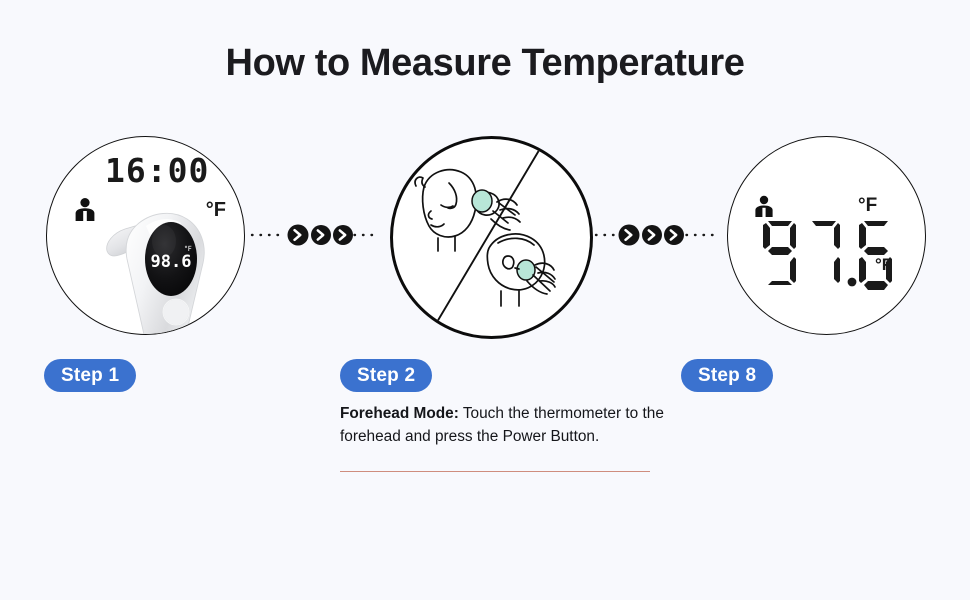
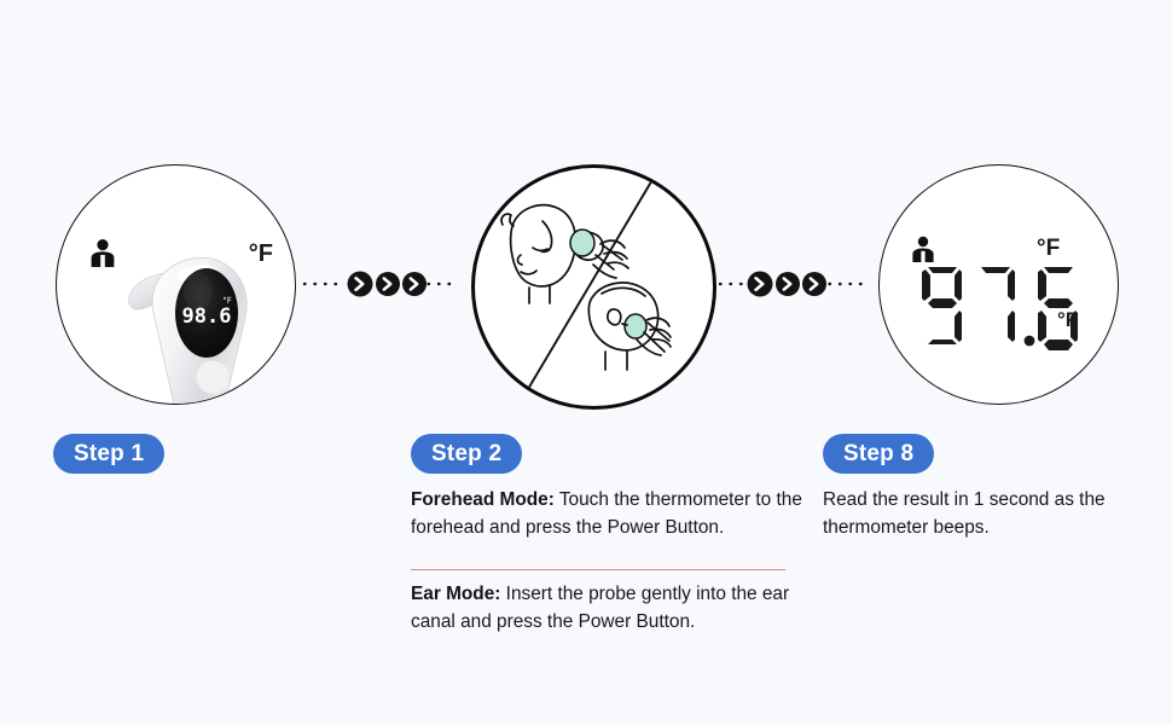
- How to Measure Temperature
- 16:00
  °F
  98.6
  °F
  °F
  °F
  Step 1
  Step 2
  Step 8
  Forehead Mode: Touch the thermometer to the forehead and press the Power Button.
+ Ear Mode: Insert the probe gently into the ear canal and press the Power Button.
+ Read the result in 1 second as the thermometer beeps.
